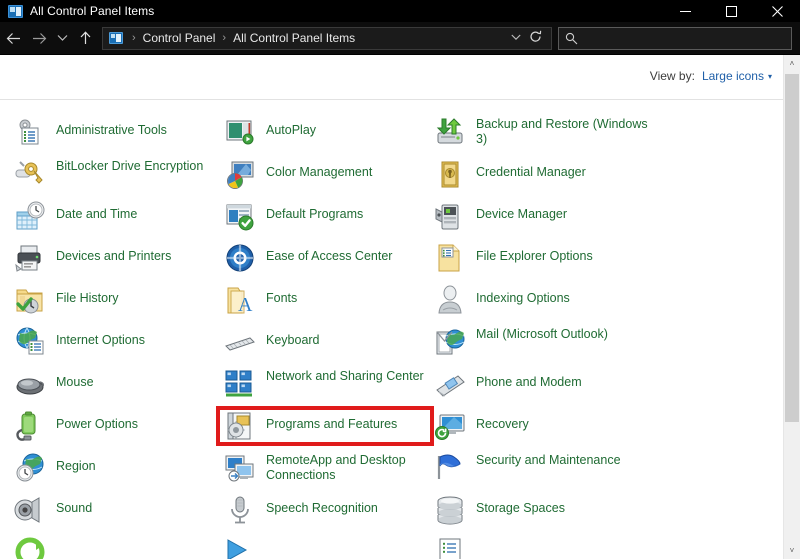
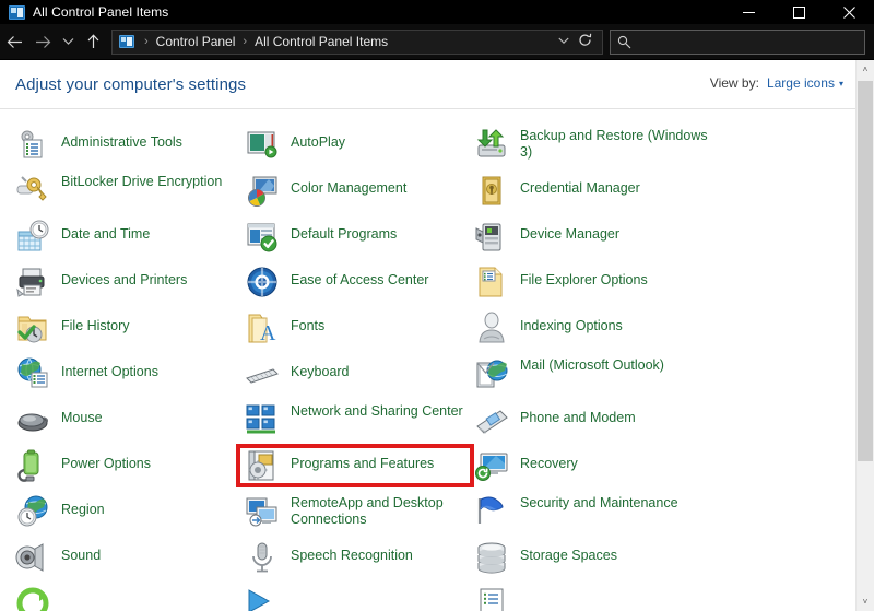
  All Control Panel Items
  ›
  Control Panel
  ›
  All Control Panel Items
+ Adjust your computer's settings
  View by:
  Large icons
  ▾
  Administrative Tools
  AutoPlay
  Backup and Restore (Windows 3)
  BitLocker Drive Encryption
  Color Management
  Credential Manager
  Date and Time
  Default Programs
  Device Manager
  Devices and Printers
  Ease of Access Center
  File Explorer Options
  File History
  A
  Fonts
  Indexing Options
  Internet Options
  Keyboard
  Mail (Microsoft Outlook)
  Mouse
  Network and Sharing Center
  Phone and Modem
  Power Options
  Programs and Features
  Recovery
  Region
  RemoteApp and Desktop Connections
  Security and Maintenance
  Sound
  Speech Recognition
  Storage Spaces
  ˄
  ˅
